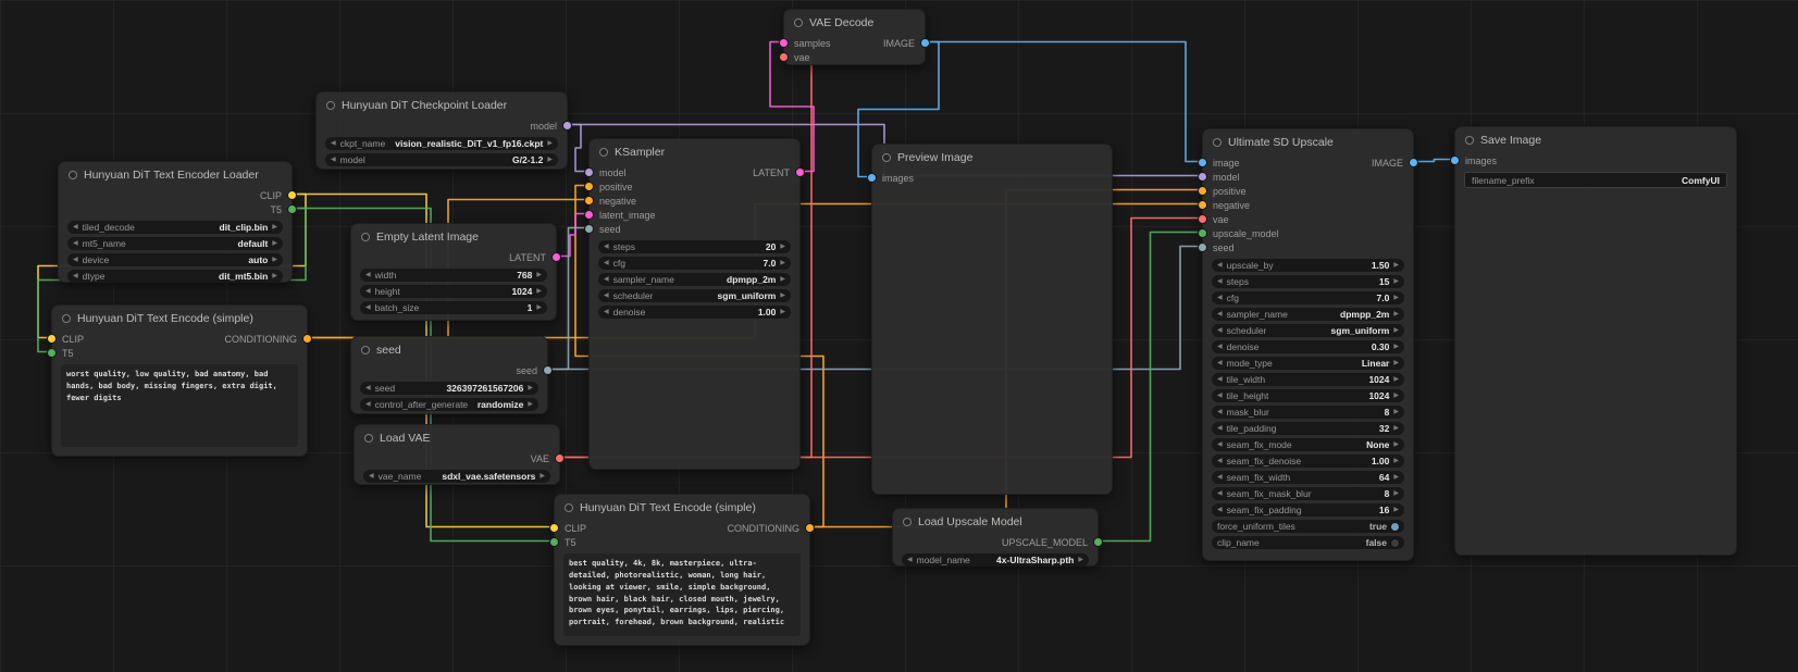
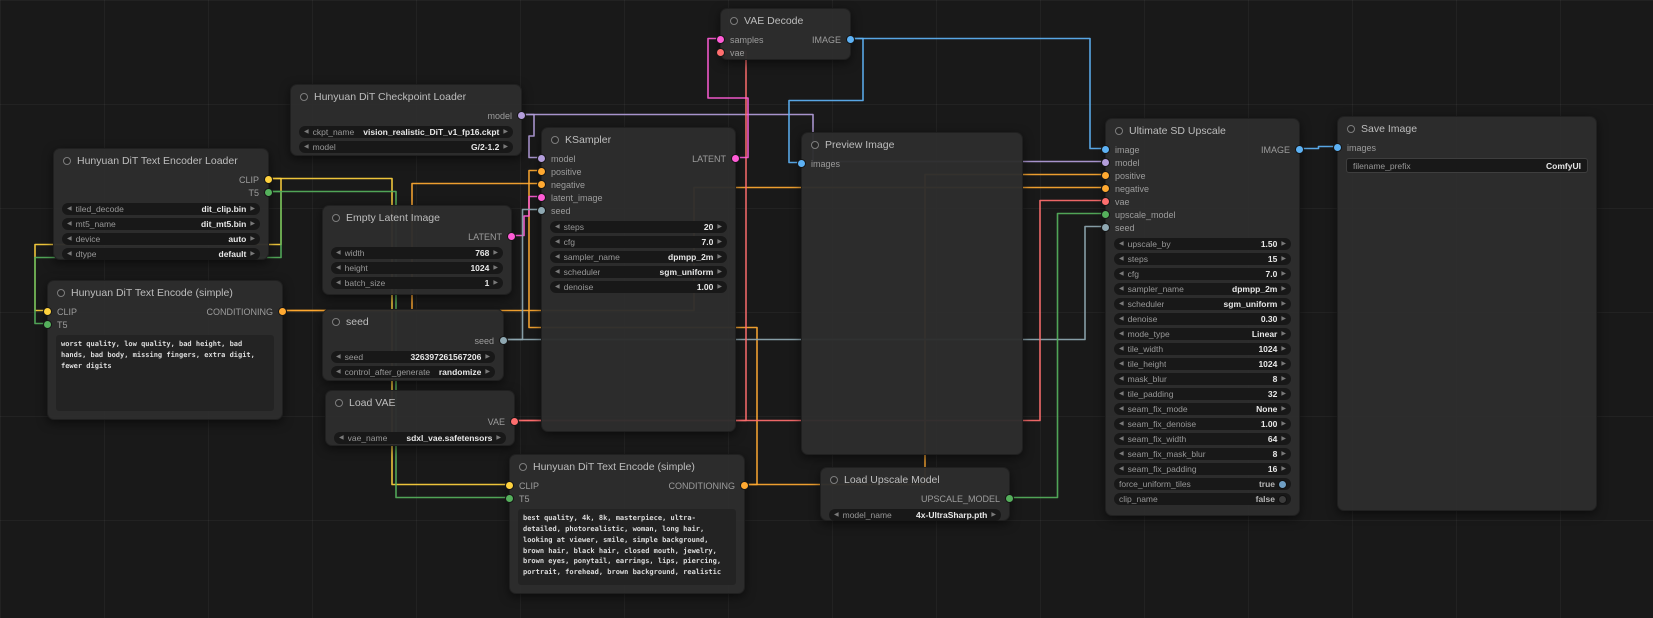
  VAE Decode
  samples
  IMAGE
  vae
  Hunyuan DiT Checkpoint Loader
  model
  ckpt_name
  vision_realistic_DiT_v1_fp16.ckpt
  model
  G/2-1.2
  Hunyuan DiT Text Encoder Loader
  CLIP
  T5
  tiled_decode
  dit_clip.bin
  mt5_name
- default
+ dit_mt5.bin
  device
  auto
  dtype
- dit_mt5.bin
+ default
  Hunyuan DiT Text Encode (simple)
  CLIP
  CONDITIONING
  T5
- worst quality, low quality, bad anatomy, bad hands, bad body, missing fingers, extra digit, fewer digits
+ worst quality, low quality, bad height, bad hands, bad body, missing fingers, extra digit, fewer digits
  Empty Latent Image
  LATENT
  width
  768
  height
  1024
  batch_size
  1
  seed
  seed
  seed
  326397261567206
  control_after_generate
  randomize
  Load VAE
  VAE
  vae_name
  sdxl_vae.safetensors
  KSampler
  model
  LATENT
  positive
  negative
  latent_image
  seed
  steps
  20
  cfg
  7.0
  sampler_name
  dpmpp_2m
  scheduler
  sgm_uniform
  denoise
  1.00
  Hunyuan DiT Text Encode (simple)
  CLIP
  CONDITIONING
  T5
  best quality, 4k, 8k, masterpiece, ultra-detailed, photorealistic, woman, long hair, looking at viewer, smile, simple background, brown hair, black hair, closed mouth, jewelry, brown eyes, ponytail, earrings, lips, piercing, portrait, forehead, brown background, realistic
  Preview Image
  images
  Load Upscale Model
  UPSCALE_MODEL
  model_name
  4x-UltraSharp.pth
  Ultimate SD Upscale
  image
  IMAGE
  model
  positive
  negative
  vae
  upscale_model
  seed
  upscale_by
  1.50
  steps
  15
  cfg
  7.0
  sampler_name
  dpmpp_2m
  scheduler
  sgm_uniform
  denoise
  0.30
  mode_type
  Linear
  tile_width
  1024
  tile_height
  1024
  mask_blur
  8
  tile_padding
  32
  seam_fix_mode
  None
  seam_fix_denoise
  1.00
  seam_fix_width
  64
  seam_fix_mask_blur
  8
  seam_fix_padding
  16
  force_uniform_tiles
  true
  clip_name
  false
  Save Image
  images
  filename_prefix
  ComfyUI
